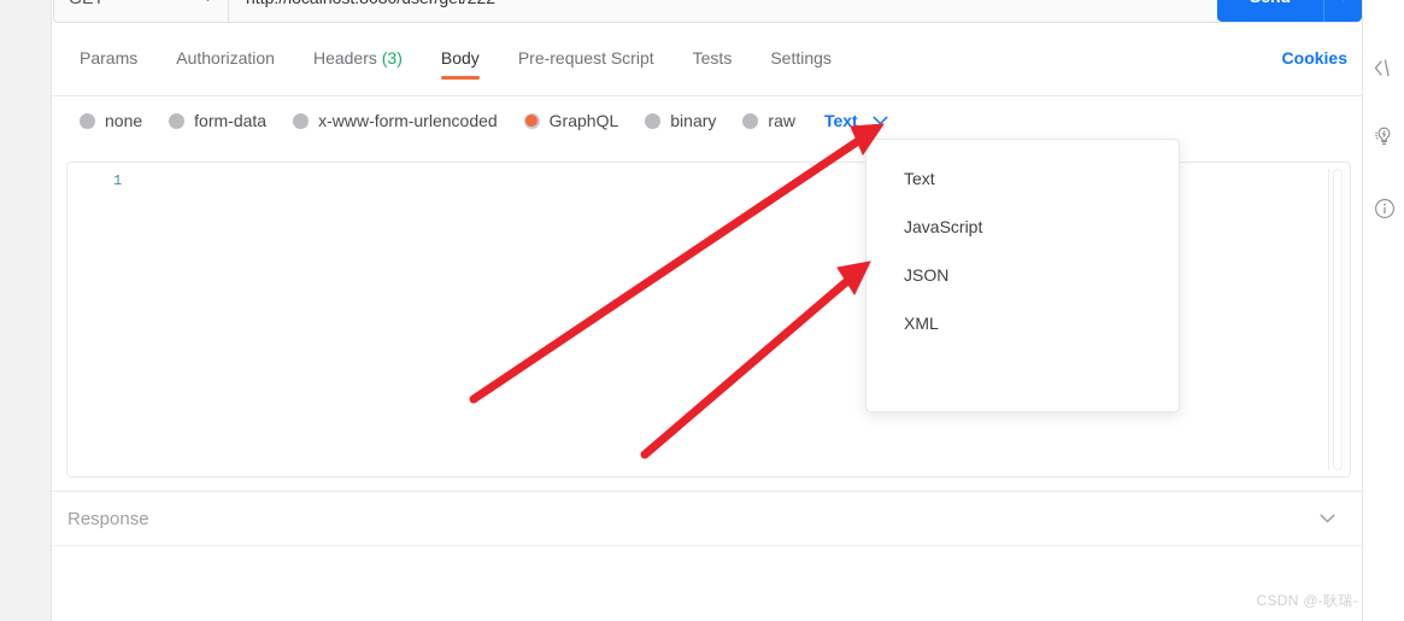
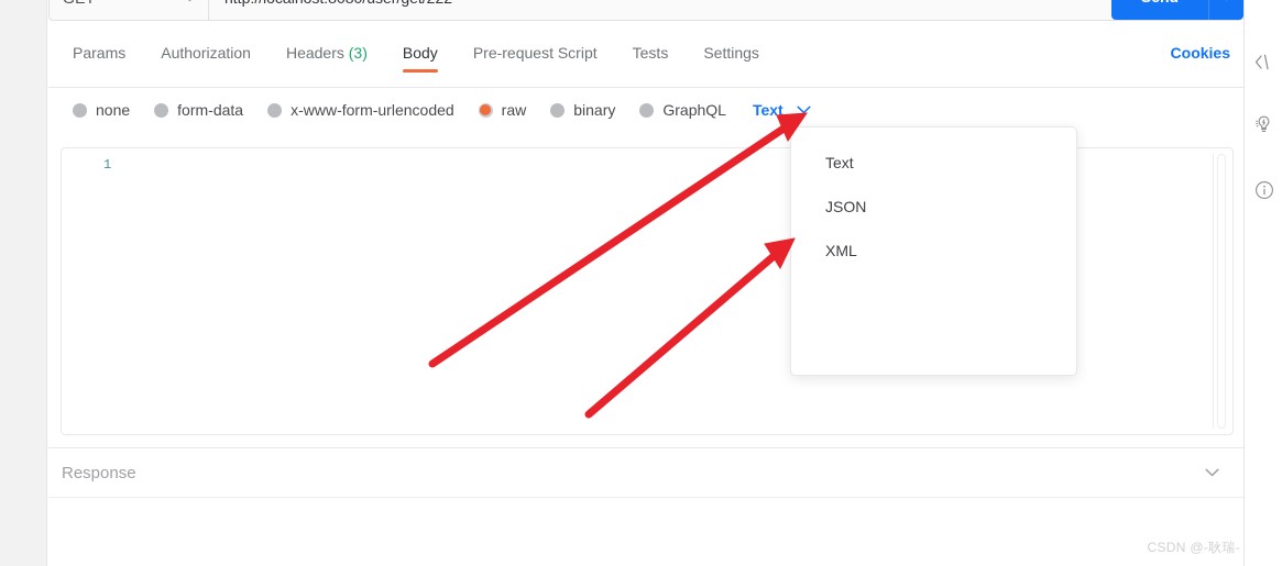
  Params
  Authorization
  Headers (3)
  Body
  Pre-request Script
  Tests
  Settings
  Cookies
  none
  form-data
  x-www-form-urlencoded
- GraphQL
+ raw
  binary
- raw
+ GraphQL
  Text
  1
  Response
  Text
- JavaScript
  JSON
  XML
  CSDN @-耿瑞-
